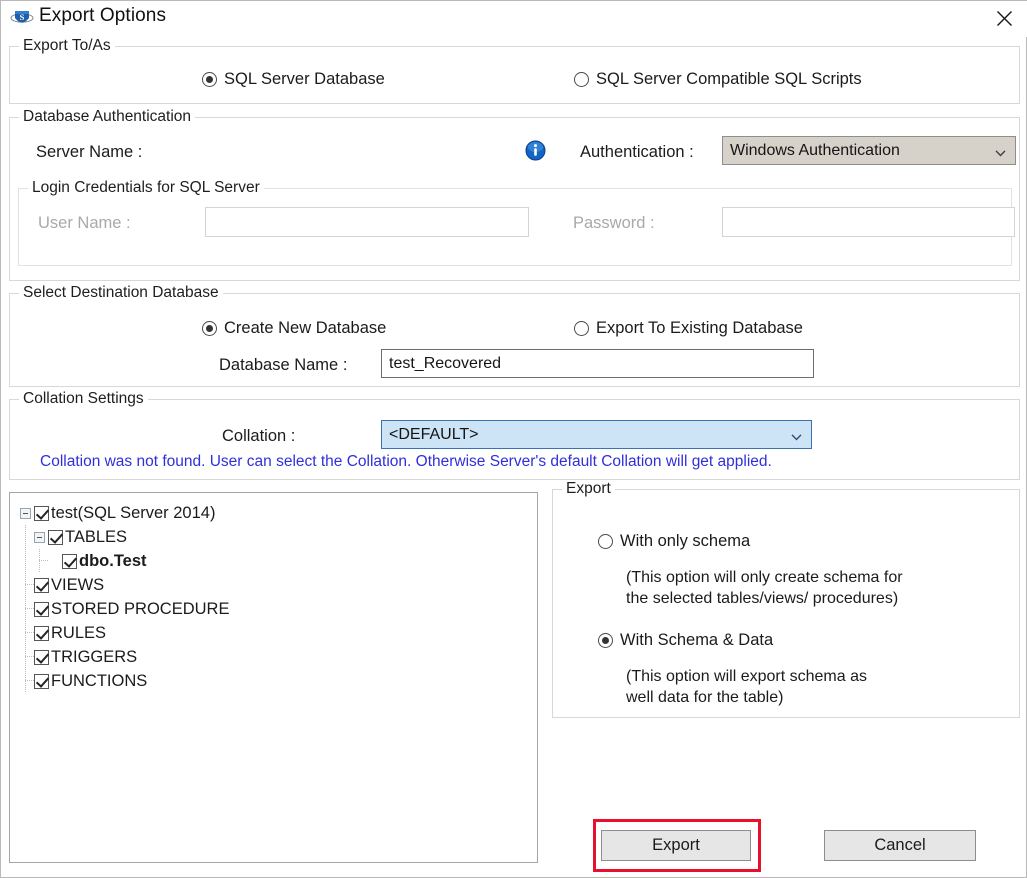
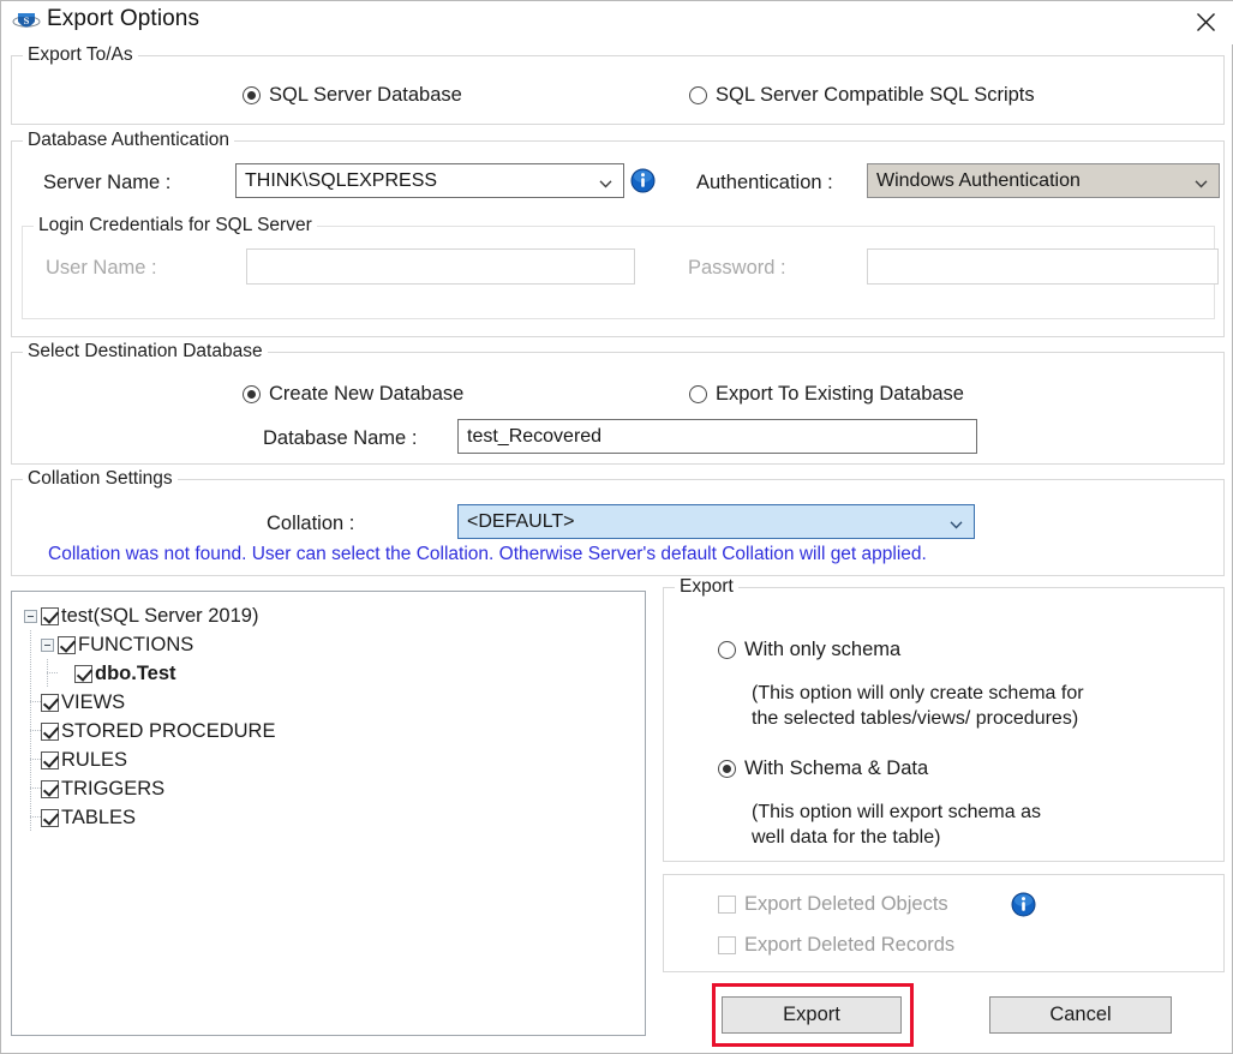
  S
  Export Options
  Export To/As
  SQL Server Database
  SQL Server Compatible SQL Scripts
  Database Authentication
  Server Name :
+ THINK\SQLEXPRESS
  Authentication :
  Windows Authentication
  Login Credentials for SQL Server
  User Name :
  Password :
  Select Destination Database
  Create New Database
  Export To Existing Database
  Database Name :
  test_Recovered
  Collation Settings
  Collation :
  <DEFAULT>
  Collation was not found. User can select the Collation. Otherwise Server's default Collation will get applied.
- test(SQL Server 2014)
+ test(SQL Server 2019)
- TABLES
+ FUNCTIONS
  dbo.Test
  VIEWS
  STORED PROCEDURE
  RULES
  TRIGGERS
- FUNCTIONS
+ TABLES
  Export
  With only schema
  (This option will only create schema for
  the selected tables/views/ procedures)
  With Schema & Data
  (This option will export schema as
  well data for the table)
+ Export Deleted Objects
+ Export Deleted Records
  Export
  Cancel
